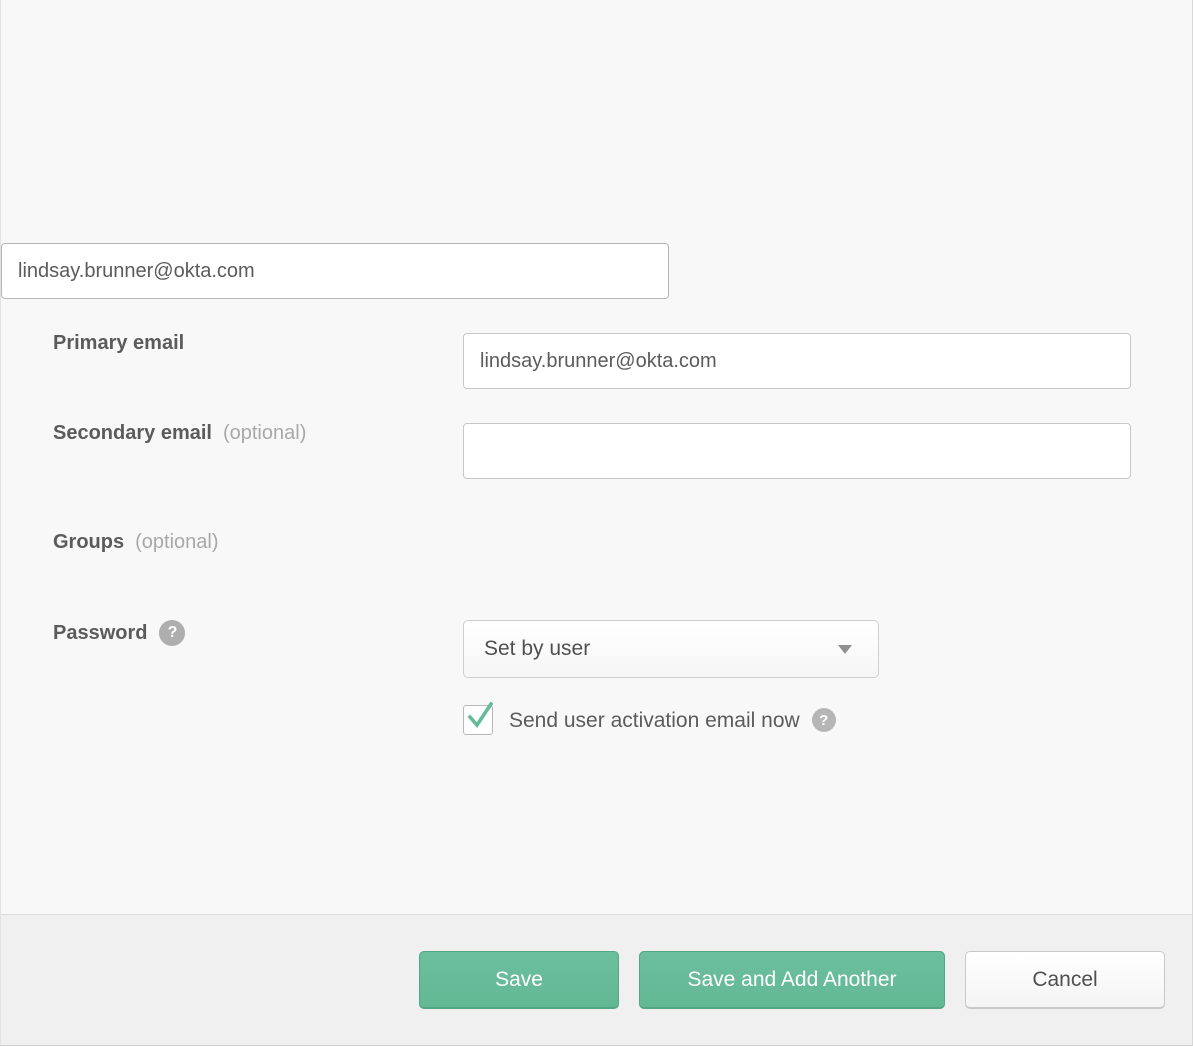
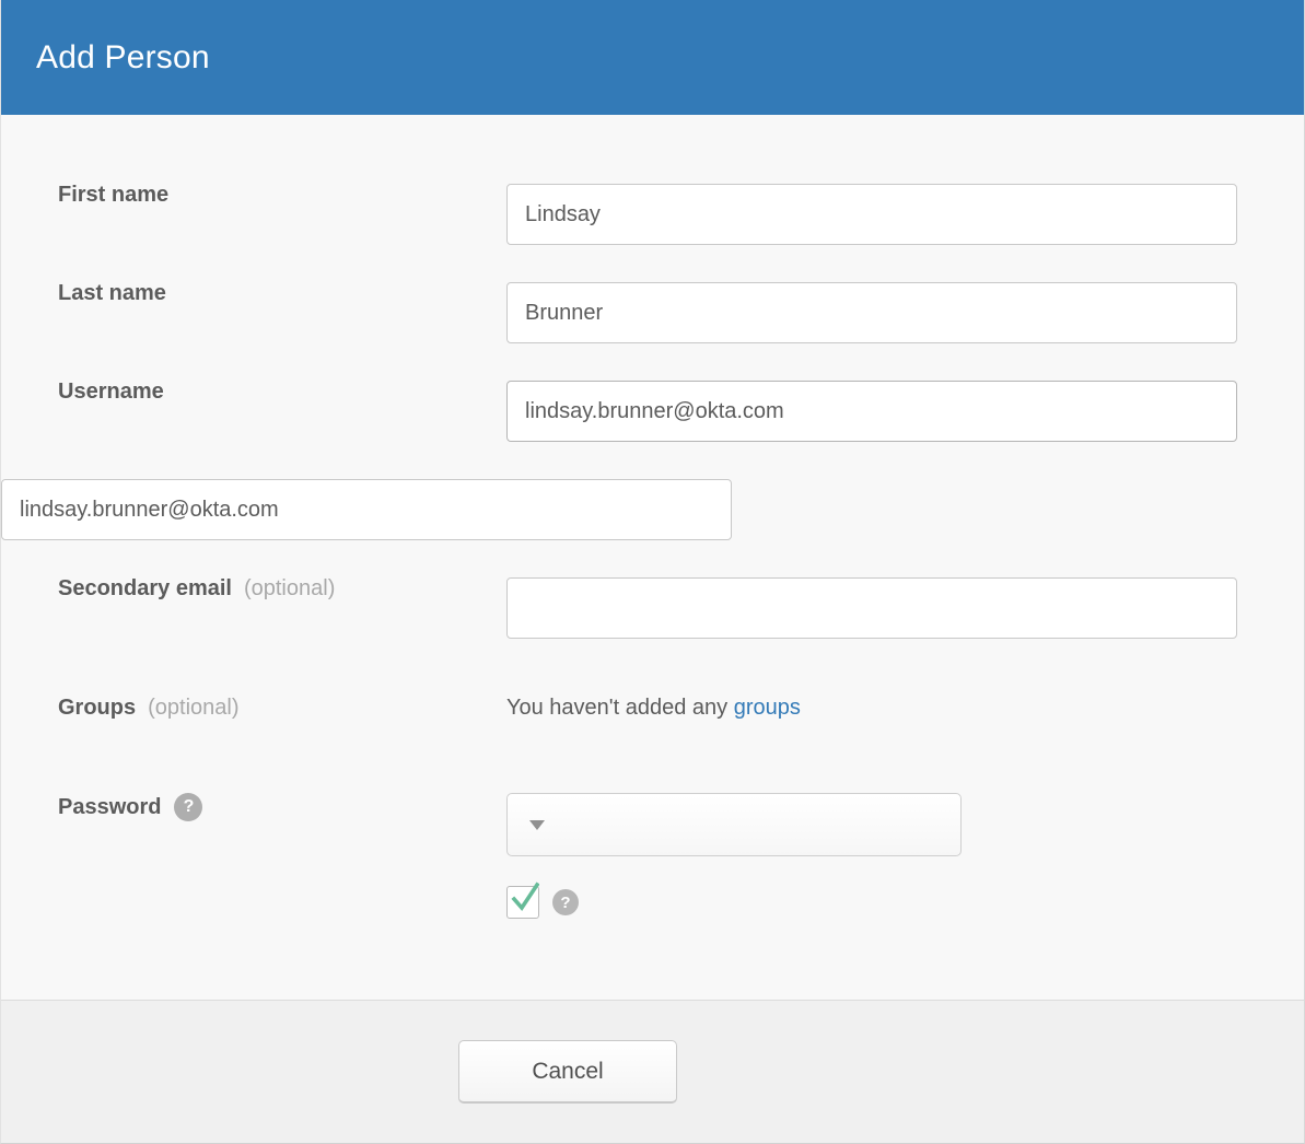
+ Add Person
+ First name
+ Lindsay
+ Last name
+ Brunner
+ Username
  lindsay.brunner@okta.com
- Primary email
  lindsay.brunner@okta.com
  Secondary email
  (optional)
  Groups
  (optional)
+ You haven't added any groups
  Password
  ?
- Set by user
- Send user activation email now
  ?
- Save
- Save and Add Another
  Cancel
